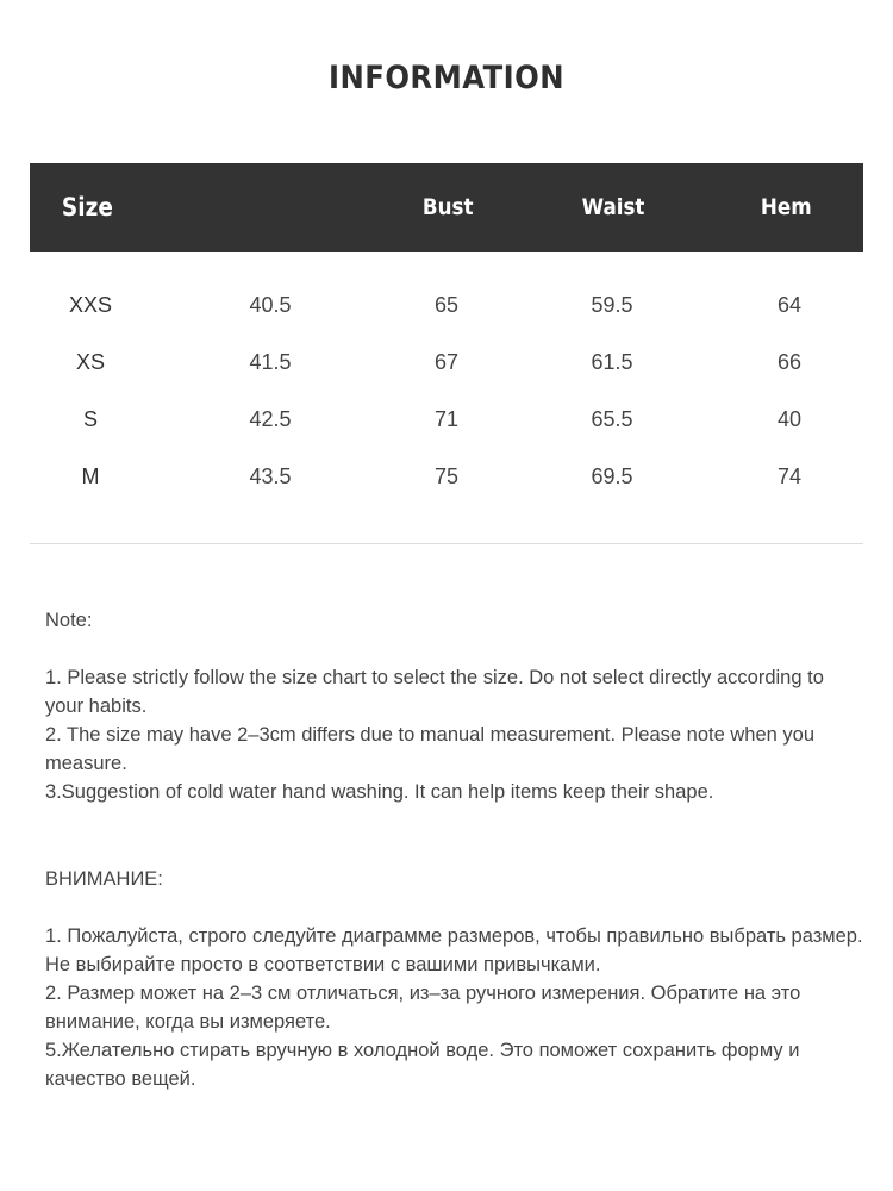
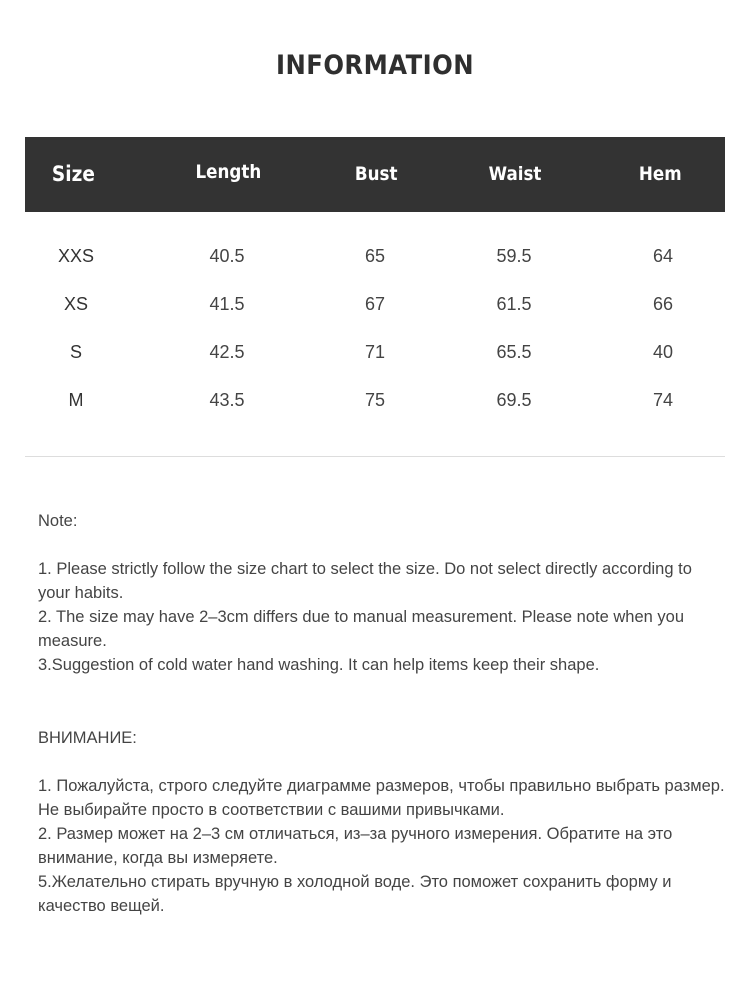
  INFORMATION
  Size
+ Length
  Bust
  Waist
  Hem
  XXS
  40.5
  65
  59.5
  64
  XS
  41.5
  67
  61.5
  66
  S
  42.5
  71
  65.5
  40
  M
  43.5
  75
  69.5
  74
  Note:
  1. Please strictly follow the size chart to select the size. Do not select directly according to your habits.
  2. The size may have 2–3cm differs due to manual measurement. Please note when you measure.
  3.Suggestion of cold water hand washing. It can help items keep their shape.
  ВНИМАНИЕ:
  1. Пожалуйста, строго следуйте диаграмме размеров, чтобы правильно выбрать размер. Не выбирайте просто в соответствии с вашими привычками.
  2. Размер может на 2–3 см отличаться, из–за ручного измерения. Обратите на это внимание, когда вы измеряете.
  5.Желательно стирать вручную в холодной воде. Это поможет сохранить форму и качество вещей.
